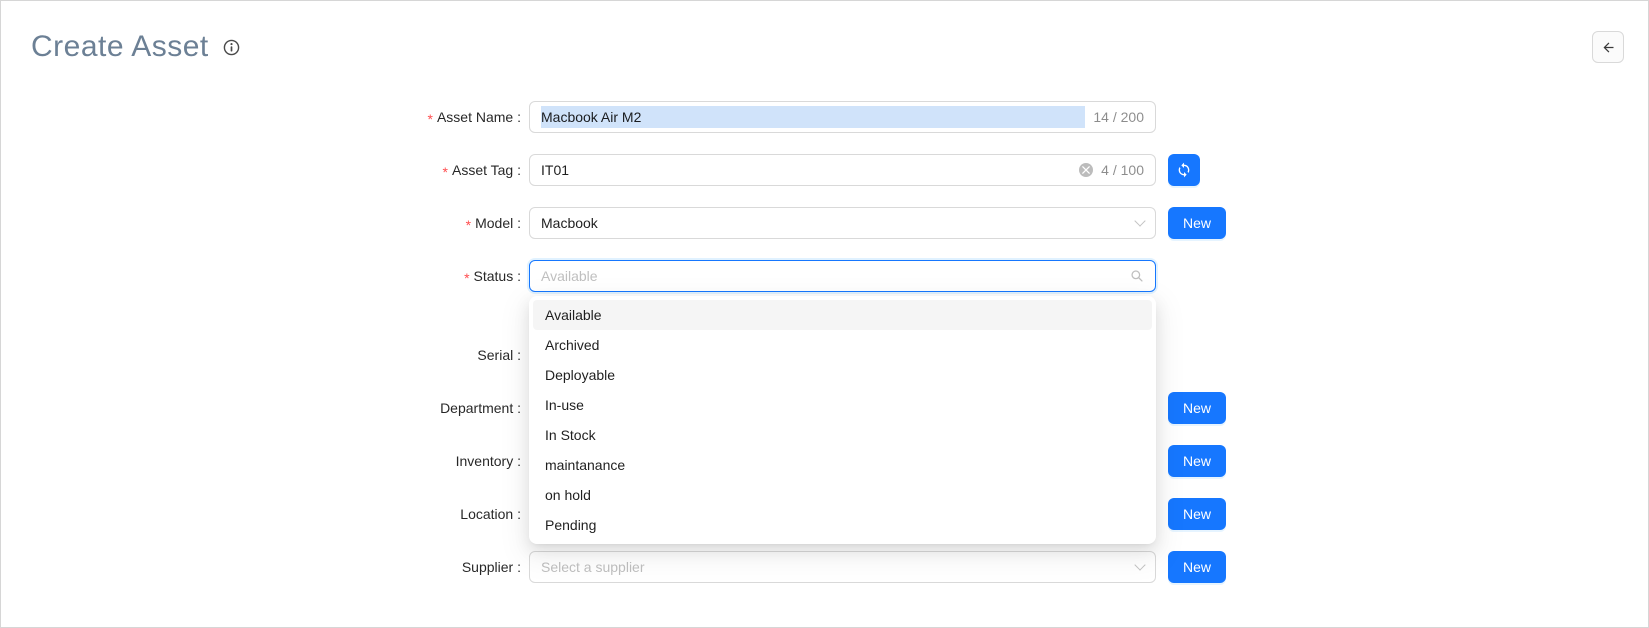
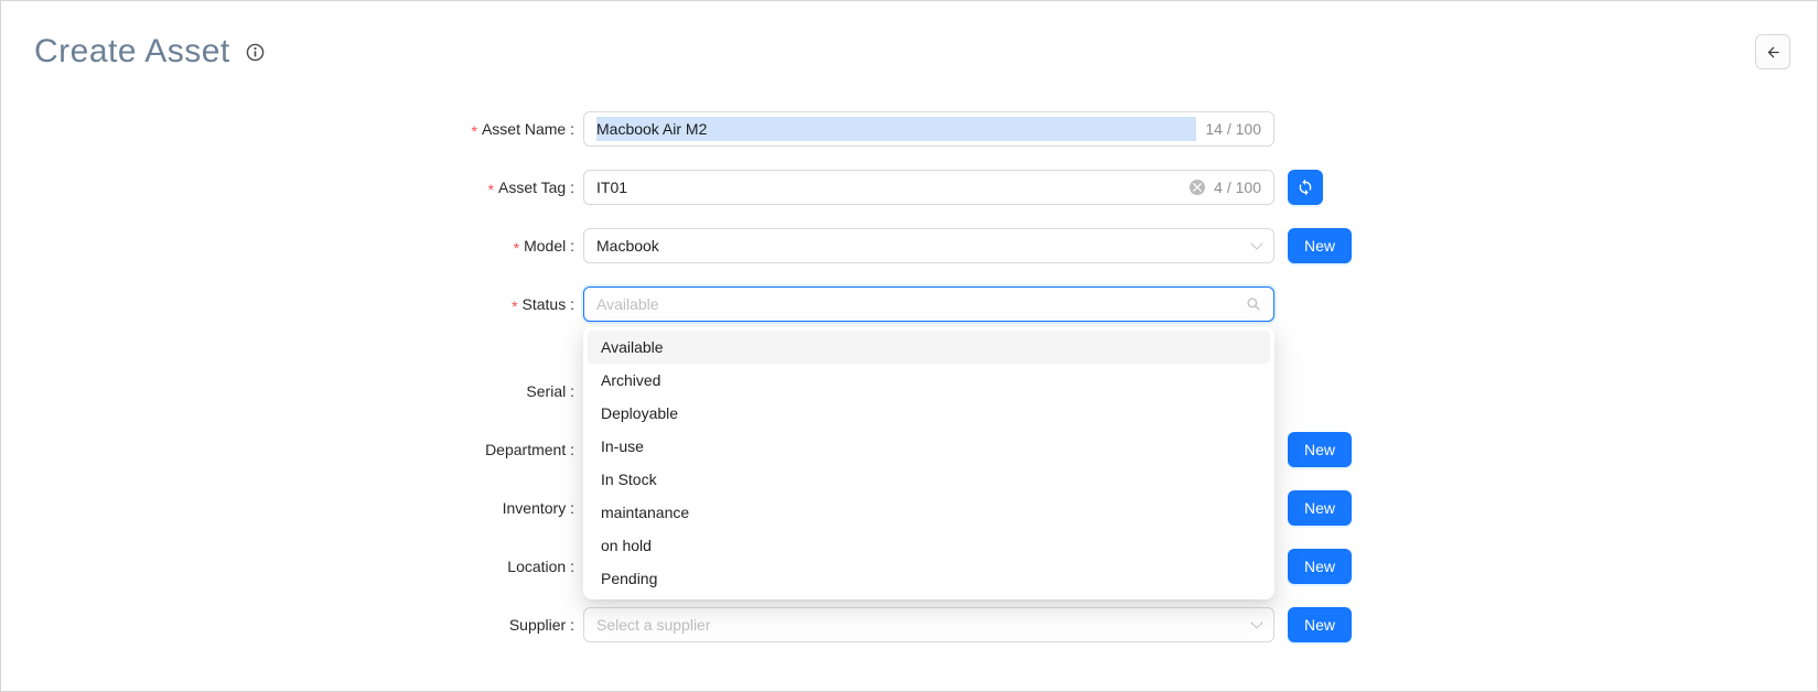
  Create Asset
  *
  Asset Name :
  Macbook Air M2
- 14 / 200
+ 14 / 100
  *
  Asset Tag :
  IT01
  4 / 100
  *
  Model :
  Macbook
  New
  *
  Status :
  Available
  Serial :
  Department :
  New
  Inventory :
  New
  Location :
  New
  Supplier :
  Select a supplier
  New
  Available
  Archived
  Deployable
  In-use
  In Stock
  maintanance
  on hold
  Pending
